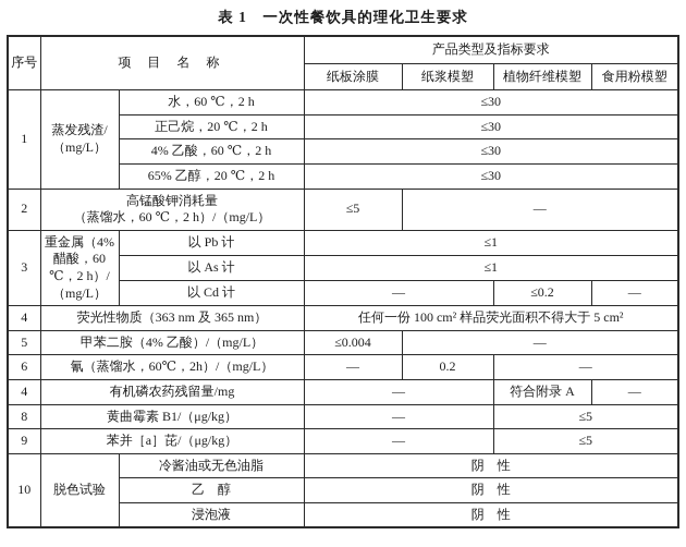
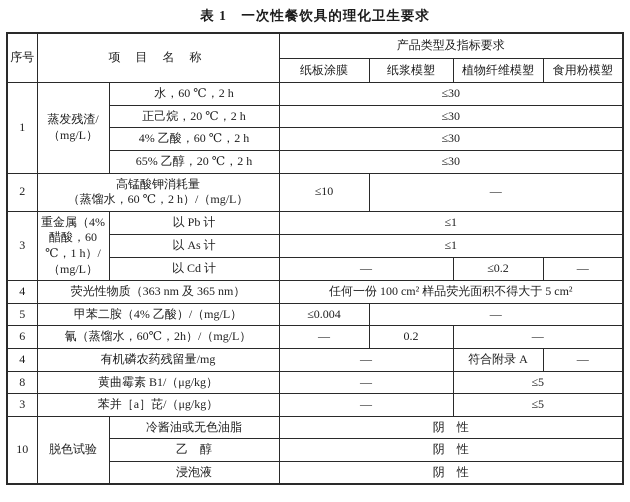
  表 1 一次性餐饮具的理化卫生要求
  序号	项 目 名 称	产品类型及指标要求
  纸板涂膜	纸浆模塑	植物纤维模塑	食用粉模塑
  1	蒸发残渣/ （mg/L）	水，60 ℃，2 h	≤30
  正己烷，20 ℃，2 h	≤30
  4% 乙酸，60 ℃，2 h	≤30
  65% 乙醇，20 ℃，2 h	≤30
- 2	高锰酸钾消耗量 （蒸馏水，60 ℃，2 h）/（mg/L）	≤5	—
+ 2	高锰酸钾消耗量 （蒸馏水，60 ℃，2 h）/（mg/L）	≤10	—
- 3	重金属（4% 醋酸，60 ℃，2 h）/（mg/L）	以 Pb 计	≤1
+ 3	重金属（4% 醋酸，60 ℃，1 h）/（mg/L）	以 Pb 计	≤1
  以 As 计	≤1
  以 Cd 计	—	≤0.2	—
  4	荧光性物质（363 nm 及 365 nm）	任何一份 100 cm² 样品荧光面积不得大于 5 cm²
  5	甲苯二胺（4% 乙酸）/（mg/L）	≤0.004	—
  6	氰（蒸馏水，60℃，2h）/（mg/L）	—	0.2	—
  4	有机磷农药残留量/mg	—	符合附录 A	—
  8	黄曲霉素 B1/（μg/kg）	—	≤5
- 9	苯并［a］芘/（μg/kg）	—	≤5
+ 3	苯并［a］芘/（μg/kg）	—	≤5
  10	脱色试验	冷酱油或无色油脂	阴 性
  乙 醇	阴 性
  浸泡液	阴 性
